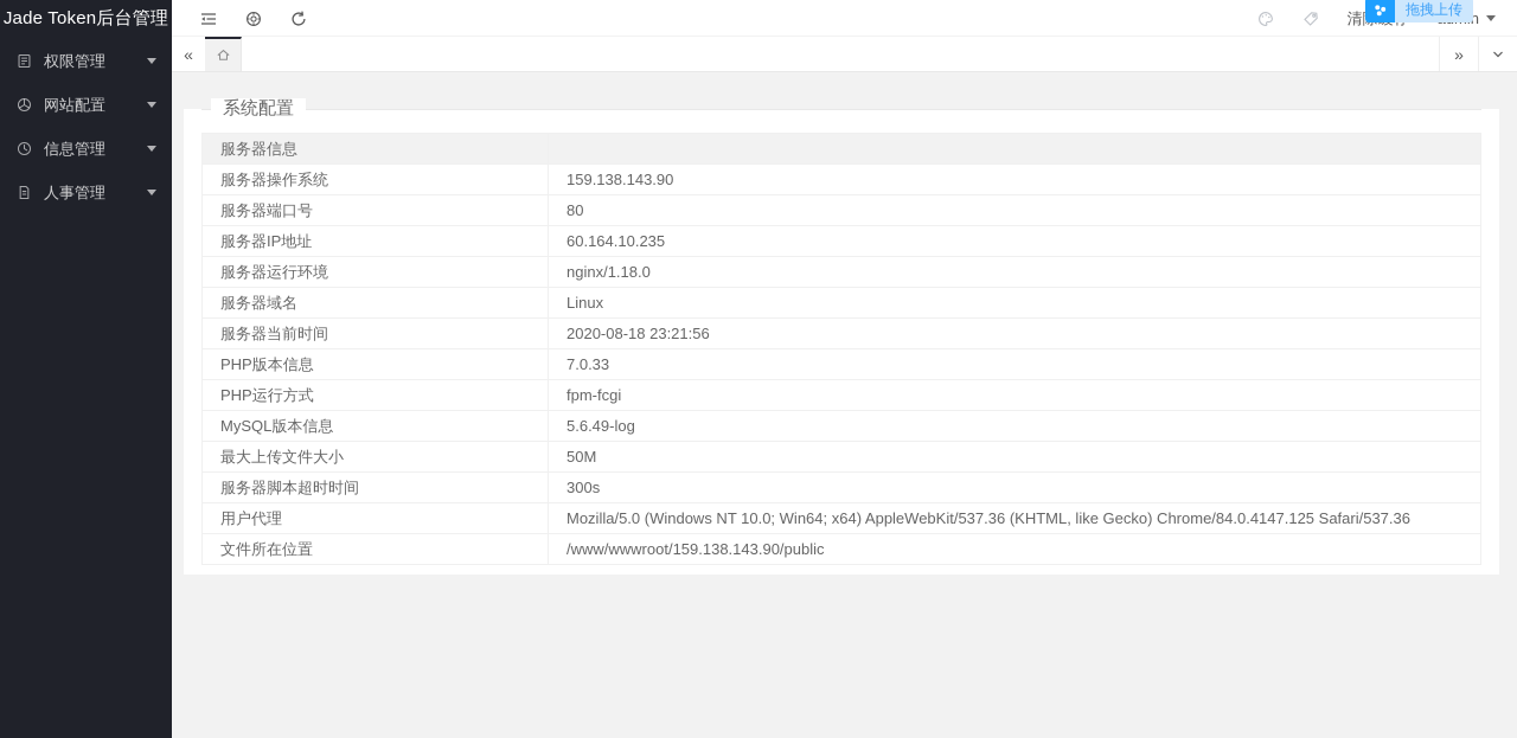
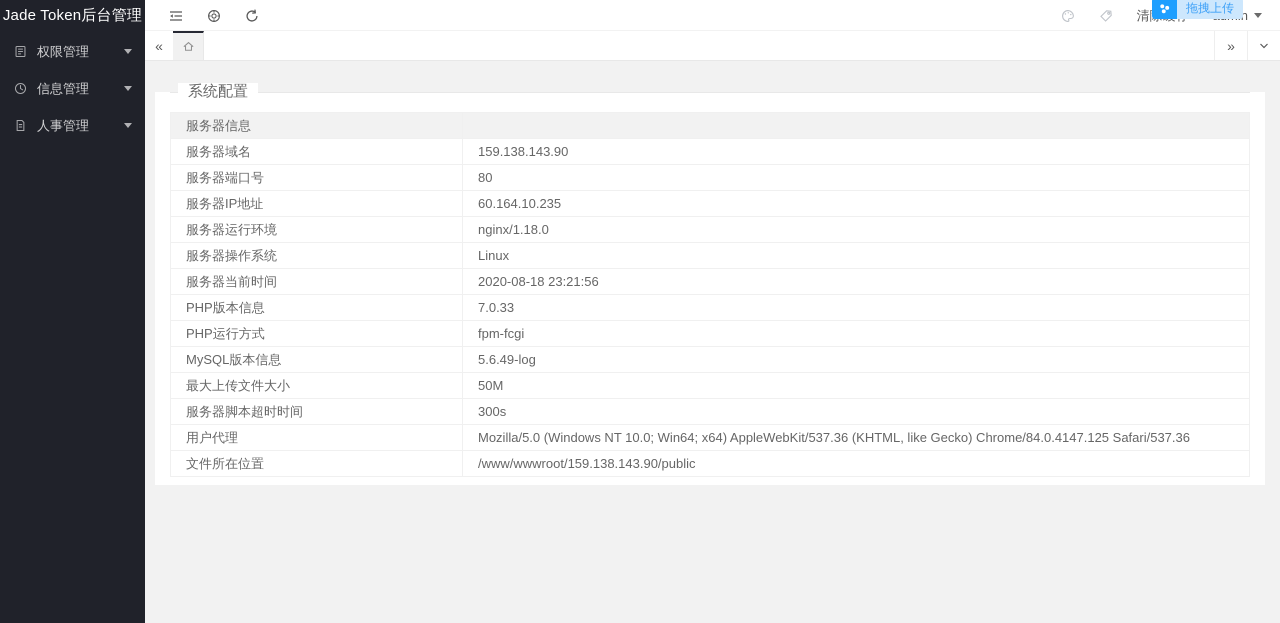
  Jade Token后台管理
  权限管理
- 网站配置
  信息管理
  人事管理
  拖拽上传
  «
  »
  系统配置
  服务器信息
- 服务器操作系统	159.138.143.90
+ 服务器域名	159.138.143.90
  服务器端口号	80
  服务器IP地址	60.164.10.235
  服务器运行环境	nginx/1.18.0
- 服务器域名	Linux
+ 服务器操作系统	Linux
  服务器当前时间	2020-08-18 23:21:56
  PHP版本信息	7.0.33
  PHP运行方式	fpm-fcgi
  MySQL版本信息	5.6.49-log
  最大上传文件大小	50M
  服务器脚本超时时间	300s
  用户代理	Mozilla/5.0 (Windows NT 10.0; Win64; x64) AppleWebKit/537.36 (KHTML, like Gecko) Chrome/84.0.4147.125 Safari/537.36
  文件所在位置	/www/wwwroot/159.138.143.90/public
